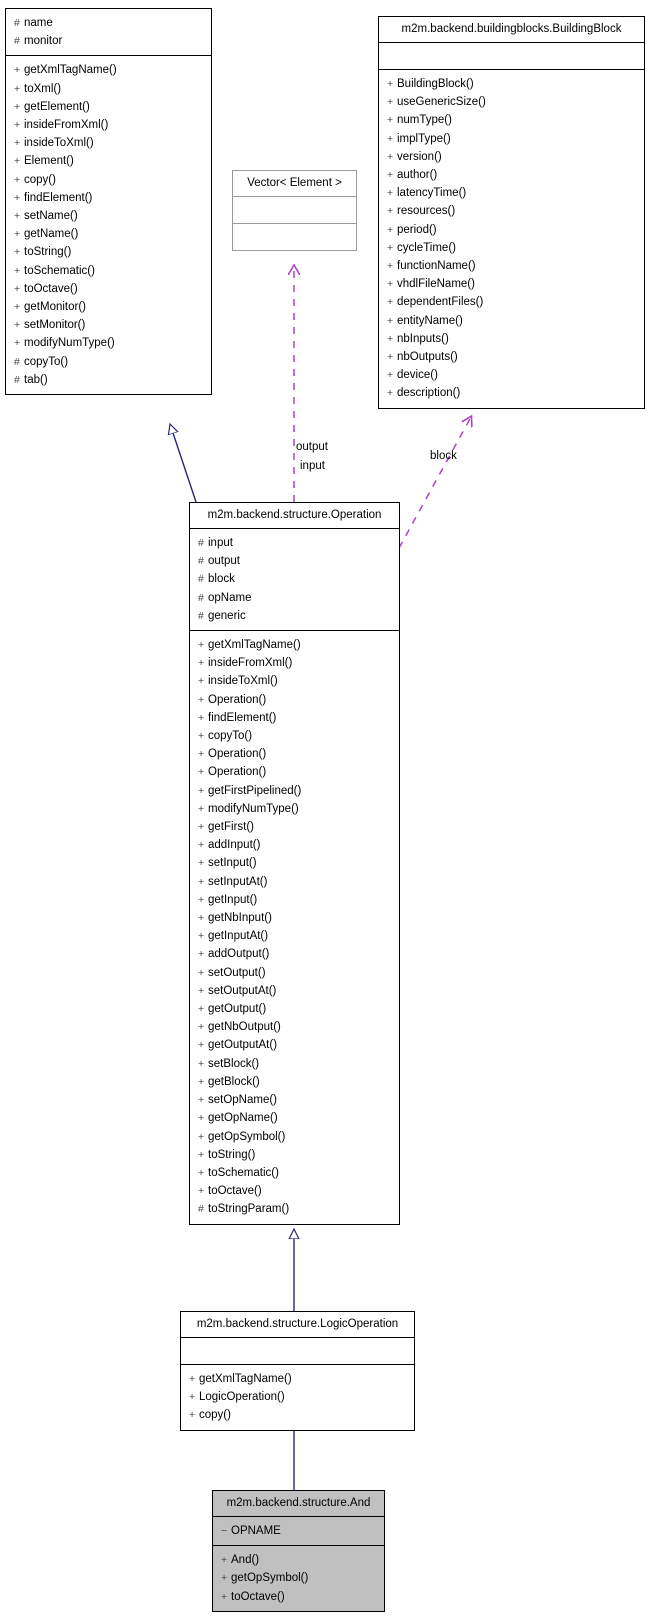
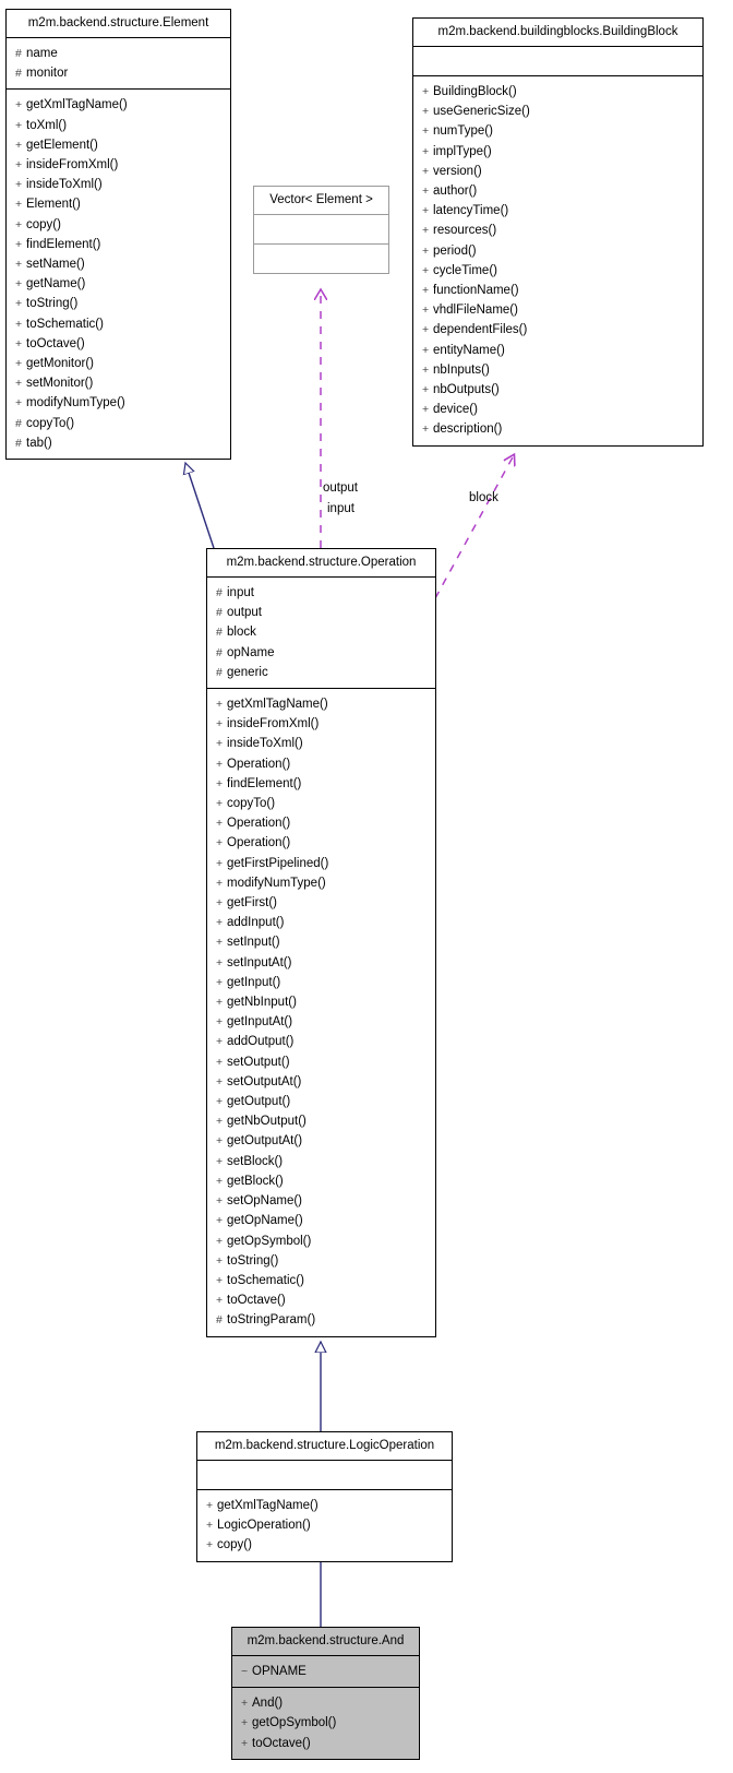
+ m2m.backend.structure.Element
  # name
  # monitor
  + getXmlTagName()
  + toXml()
  + getElement()
  + insideFromXml()
  + insideToXml()
  + Element()
  + copy()
  + findElement()
  + setName()
  + getName()
  + toString()
  + toSchematic()
  + toOctave()
  + getMonitor()
  + setMonitor()
  + modifyNumType()
  # copyTo()
  # tab()
  m2m.backend.buildingblocks.BuildingBlock
  + BuildingBlock()
  + useGenericSize()
  + numType()
  + implType()
  + version()
  + author()
  + latencyTime()
  + resources()
  + period()
  + cycleTime()
  + functionName()
  + vhdlFileName()
  + dependentFiles()
  + entityName()
  + nbInputs()
  + nbOutputs()
  + device()
  + description()
  Vector< Element >
  m2m.backend.structure.Operation
  # input
  # output
  # block
  # opName
  # generic
  + getXmlTagName()
  + insideFromXml()
  + insideToXml()
  + Operation()
  + findElement()
  + copyTo()
  + Operation()
  + Operation()
  + getFirstPipelined()
  + modifyNumType()
  + getFirst()
  + addInput()
  + setInput()
  + setInputAt()
  + getInput()
  + getNbInput()
  + getInputAt()
  + addOutput()
  + setOutput()
  + setOutputAt()
  + getOutput()
  + getNbOutput()
  + getOutputAt()
  + setBlock()
  + getBlock()
  + setOpName()
  + getOpName()
  + getOpSymbol()
  + toString()
  + toSchematic()
  + toOctave()
  # toStringParam()
  m2m.backend.structure.LogicOperation
  + getXmlTagName()
  + LogicOperation()
  + copy()
  m2m.backend.structure.And
  ~ OPNAME
  + And()
  + getOpSymbol()
  + toOctave()
  output
  input
  block
